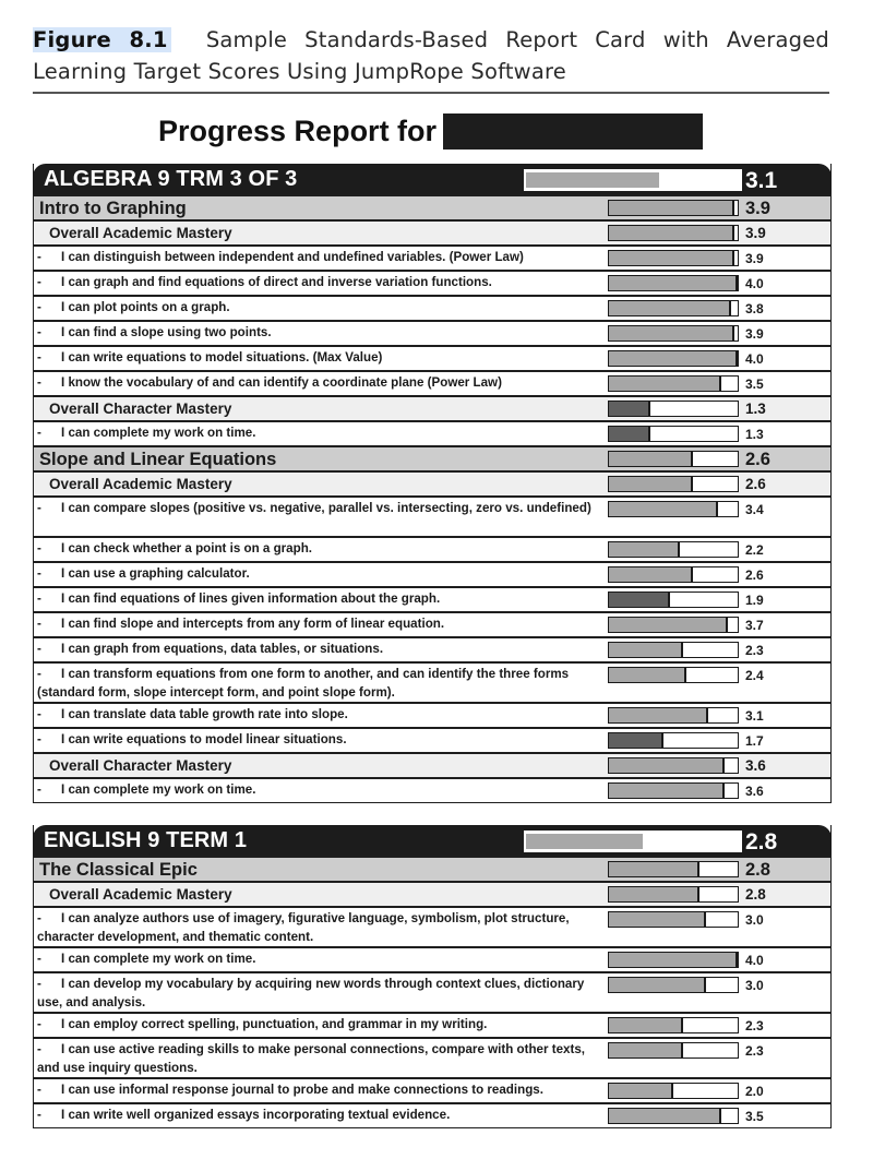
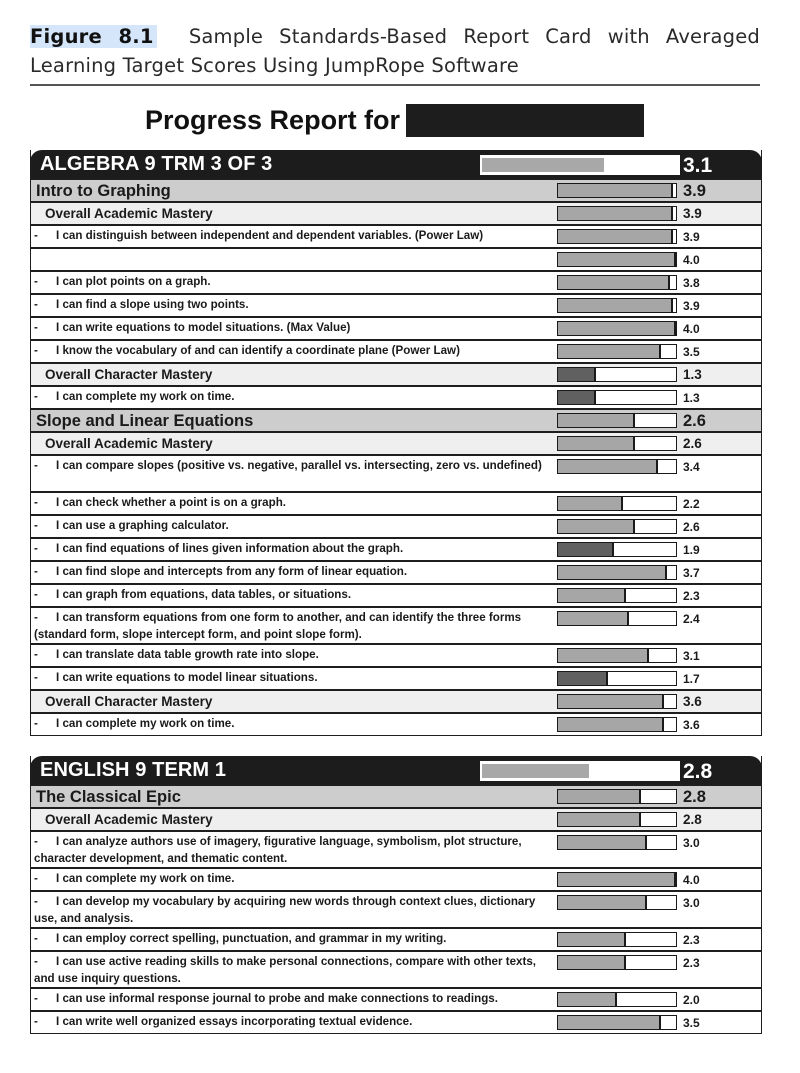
  Figure 8.1 Sample Standards-Based Report Card with Averaged Learning Target Scores Using JumpRope Software
  Progress Report for
  ALGEBRA 9 TRM 3 OF 3
  3.1
  Intro to Graphing
  3.9
  Overall Academic Mastery
  3.9
- - I can distinguish between independent and undefined variables. (Power Law)
+ - I can distinguish between independent and dependent variables. (Power Law)
  3.9
- - I can graph and find equations of direct and inverse variation functions.
  4.0
  - I can plot points on a graph.
  3.8
  - I can find a slope using two points.
  3.9
  - I can write equations to model situations. (Max Value)
  4.0
  - I know the vocabulary of and can identify a coordinate plane (Power Law)
  3.5
  Overall Character Mastery
  1.3
  - I can complete my work on time.
  1.3
  Slope and Linear Equations
  2.6
  Overall Academic Mastery
  2.6
  - I can compare slopes (positive vs. negative, parallel vs. intersecting, zero vs. undefined)
  3.4
  - I can check whether a point is on a graph.
  2.2
  - I can use a graphing calculator.
  2.6
  - I can find equations of lines given information about the graph.
  1.9
  - I can find slope and intercepts from any form of linear equation.
  3.7
  - I can graph from equations, data tables, or situations.
  2.3
  - I can transform equations from one form to another, and can identify the three forms (standard form, slope intercept form, and point slope form).
  2.4
  - I can translate data table growth rate into slope.
  3.1
  - I can write equations to model linear situations.
  1.7
  Overall Character Mastery
  3.6
  - I can complete my work on time.
  3.6
  ENGLISH 9 TERM 1
  2.8
  The Classical Epic
  2.8
  Overall Academic Mastery
  2.8
  - I can analyze authors use of imagery, figurative language, symbolism, plot structure, character development, and thematic content.
  3.0
  - I can complete my work on time.
  4.0
  - I can develop my vocabulary by acquiring new words through context clues, dictionary use, and analysis.
  3.0
  - I can employ correct spelling, punctuation, and grammar in my writing.
  2.3
  - I can use active reading skills to make personal connections, compare with other texts, and use inquiry questions.
  2.3
  - I can use informal response journal to probe and make connections to readings.
  2.0
  - I can write well organized essays incorporating textual evidence.
  3.5
